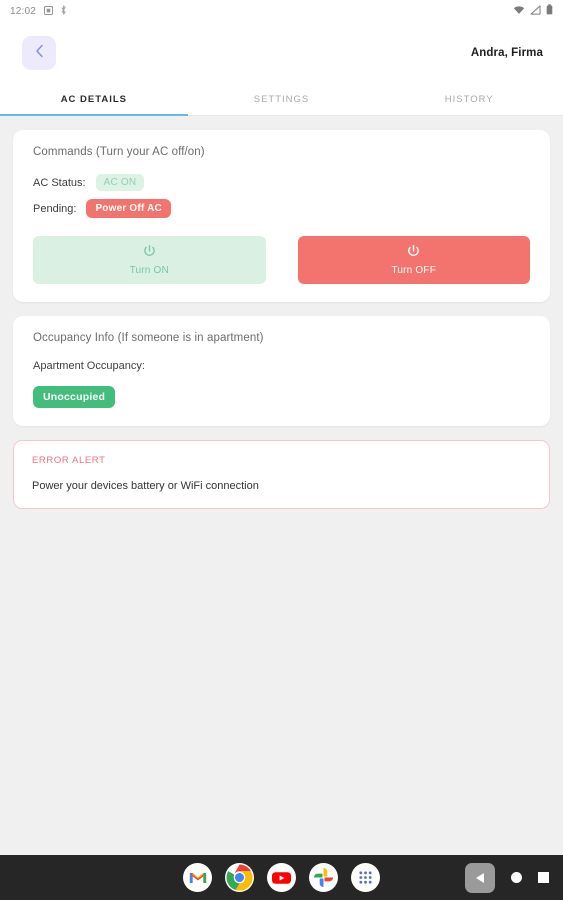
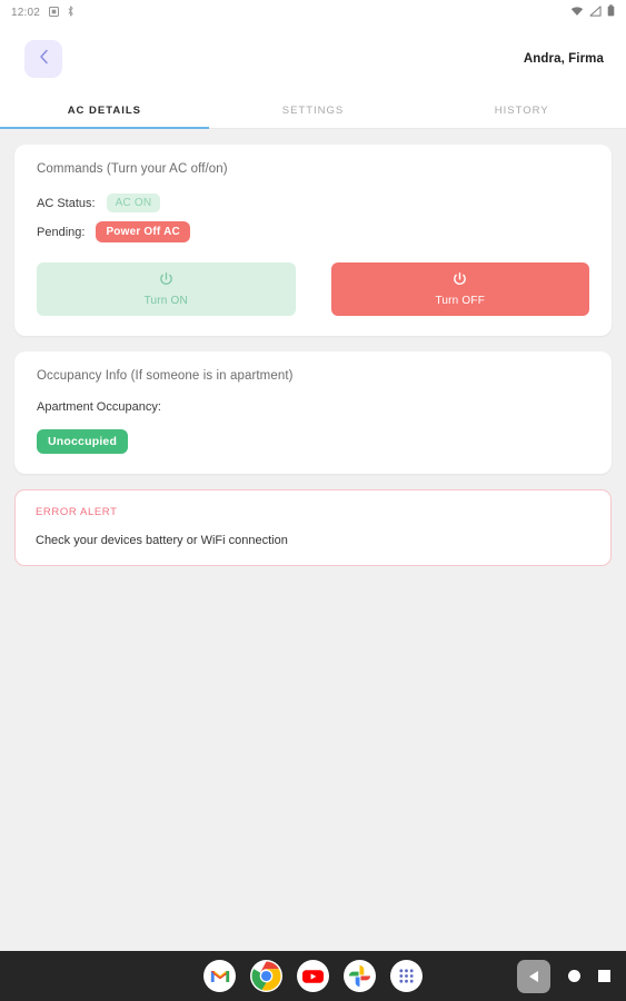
  12:02
  Andra, Firma
  AC DETAILS
  SETTINGS
  HISTORY
  Commands (Turn your AC off/on)
  AC Status:
  AC ON
  Pending:
  Power Off AC
  Turn ON
  Turn OFF
  Occupancy Info (If someone is in apartment)
  Apartment Occupancy:
  Unoccupied
  ERROR ALERT
- Power your devices battery or WiFi connection
+ Check your devices battery or WiFi connection
